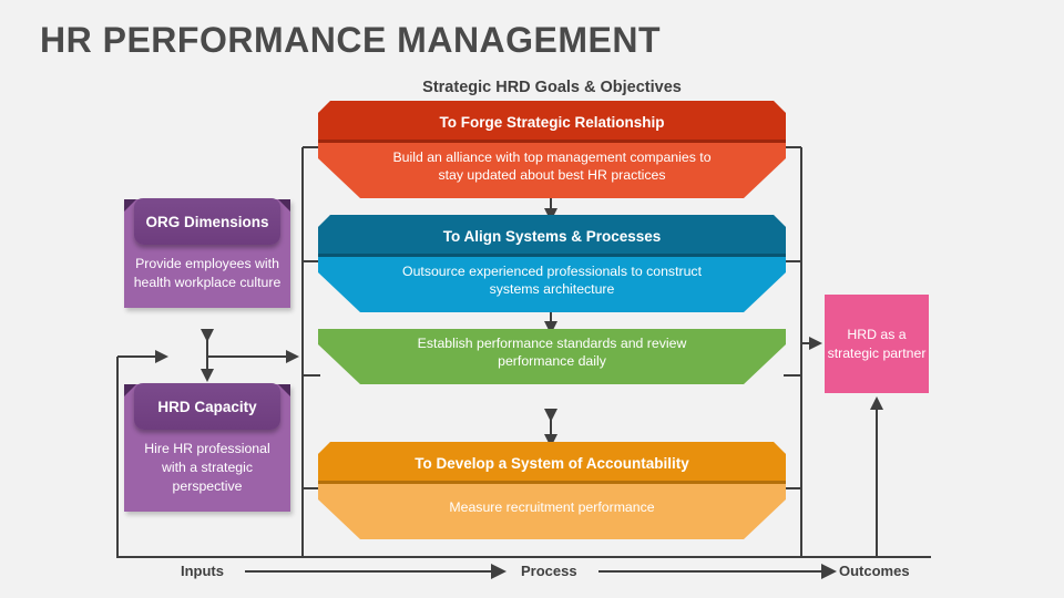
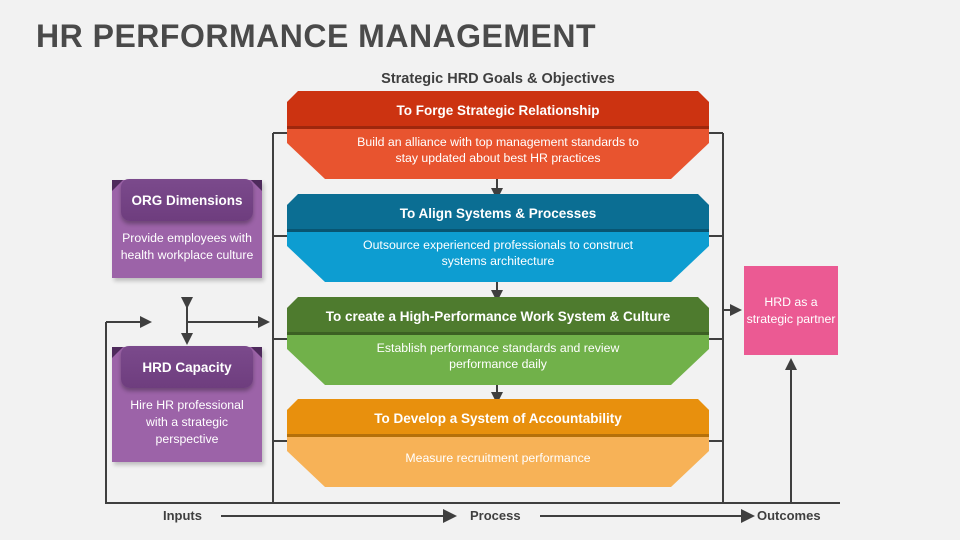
  HR PERFORMANCE MANAGEMENT
  Strategic HRD Goals & Objectives
  To Forge Strategic Relationship
- Build an alliance with top management companies to stay updated about best HR practices
+ Build an alliance with top management standards to stay updated about best HR practices
  To Align Systems & Processes
  Outsource experienced professionals to construct systems architecture
+ To create a High-Performance Work System & Culture
  Establish performance standards and review performance daily
  To Develop a System of Accountability
  Measure recruitment performance
  ORG Dimensions
  Provide employees with health workplace culture
  HRD Capacity
  Hire HR professional with a strategic perspective
  HRD as a strategic partner
  Inputs
  Process
  Outcomes
